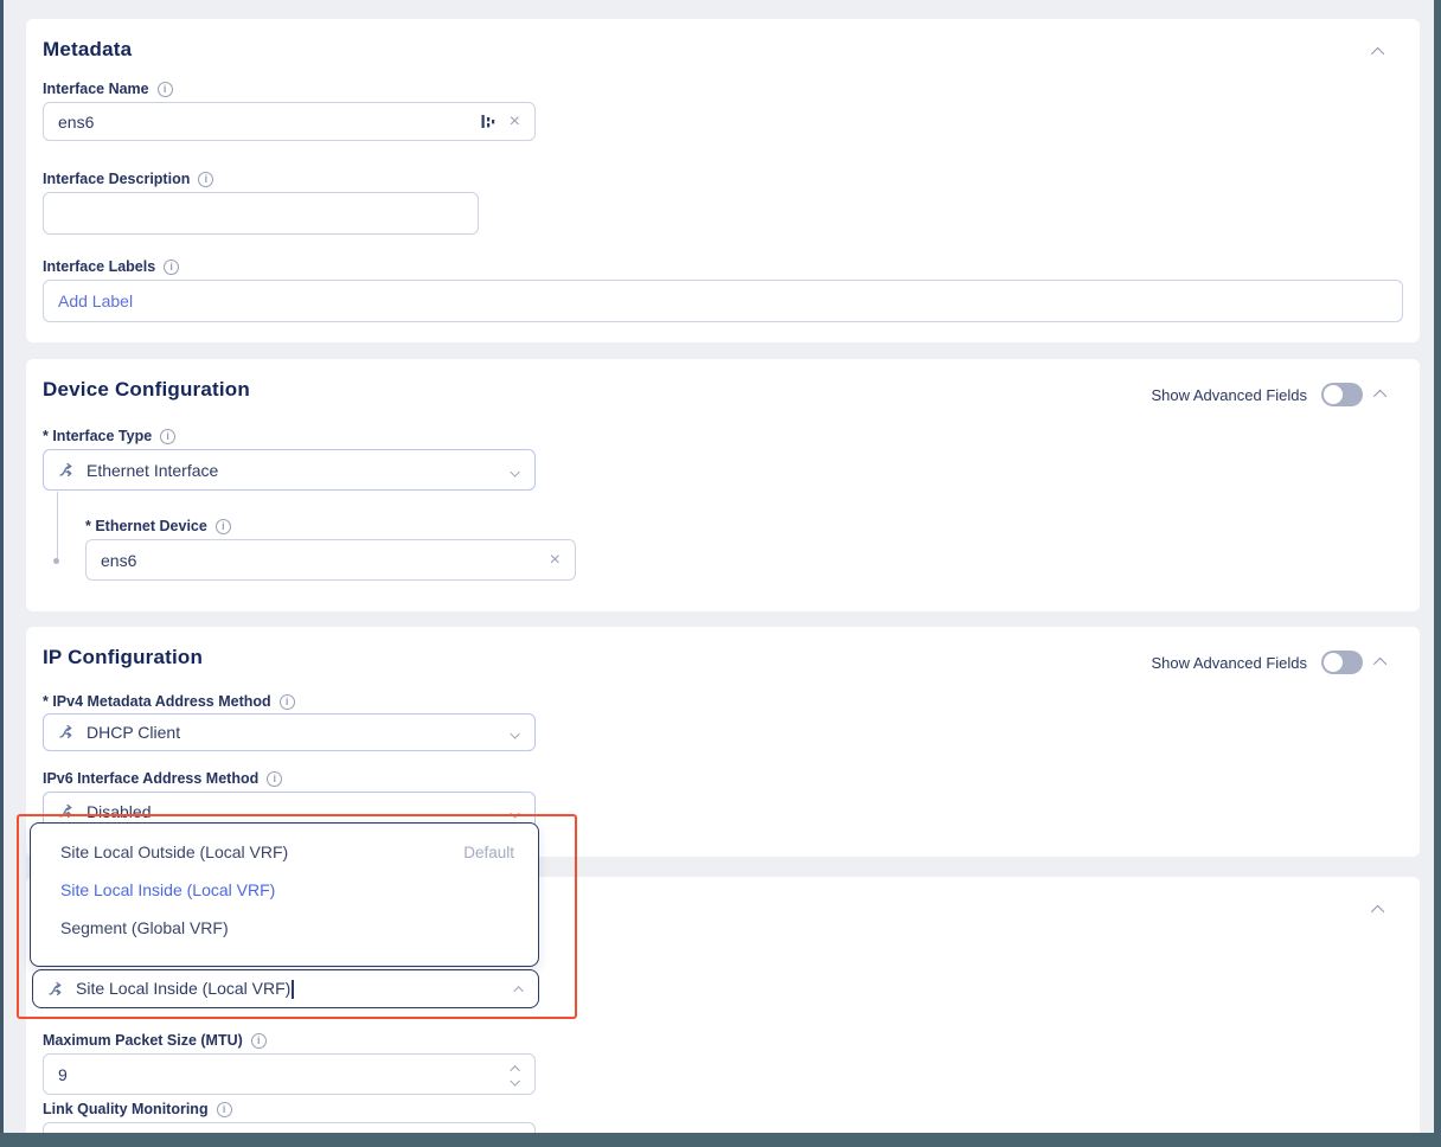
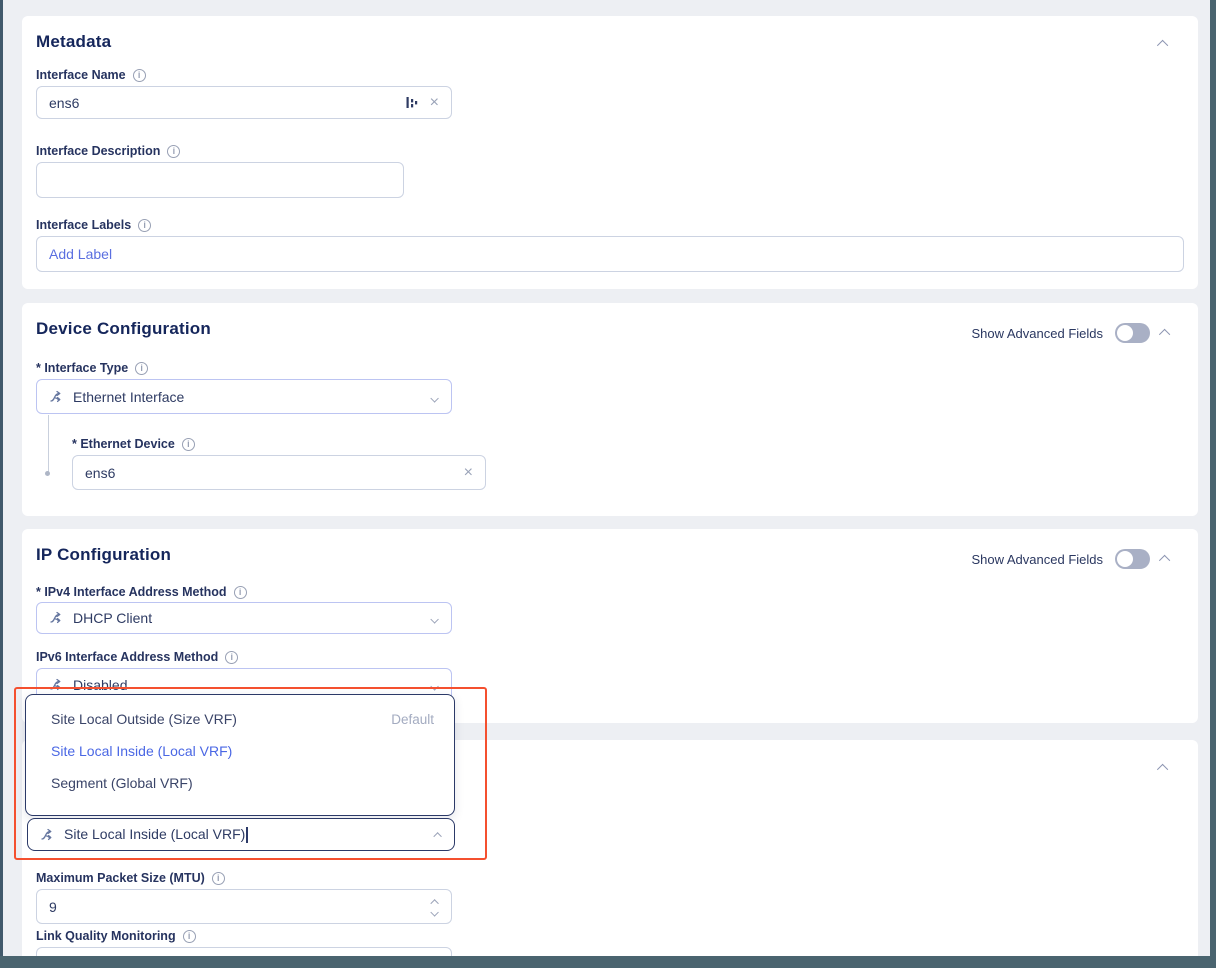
  Metadata
  Interface Name
  i
  ens6
  ×
  Interface Description
  i
  Interface Labels
  i
  Add Label
  Device Configuration
  Show Advanced Fields
  * Interface Type
  i
  Ethernet Interface
  * Ethernet Device
  i
  ens6
  ×
  IP Configuration
  Show Advanced Fields
- * IPv4 Metadata Address Method
+ * IPv4 Interface Address Method
  i
  DHCP Client
  IPv6 Interface Address Method
  i
  Disabled
  Maximum Packet Size (MTU)
  i
  9
  Link Quality Monitoring
  i
- Site Local Outside (Local VRF)
+ Site Local Outside (Size VRF)
  Default
  Site Local Inside (Local VRF)
  Segment (Global VRF)
  Site Local Inside (Local VRF)
